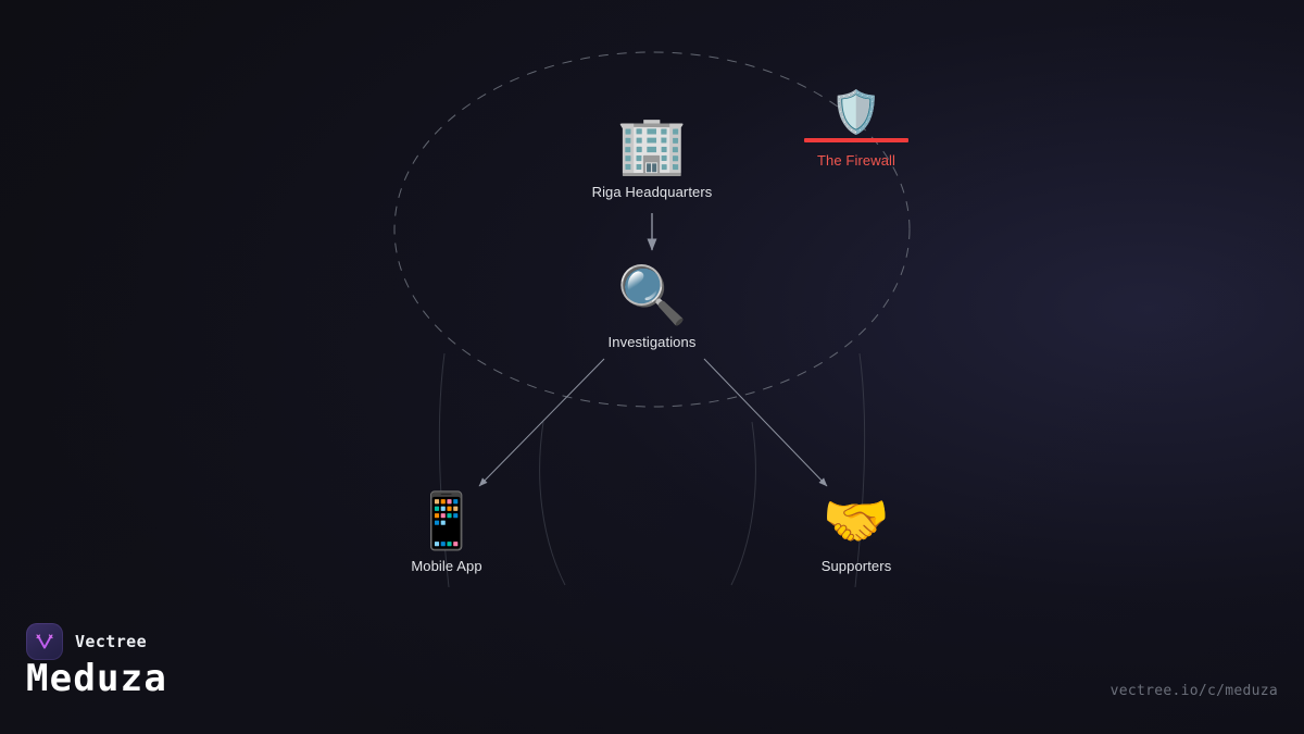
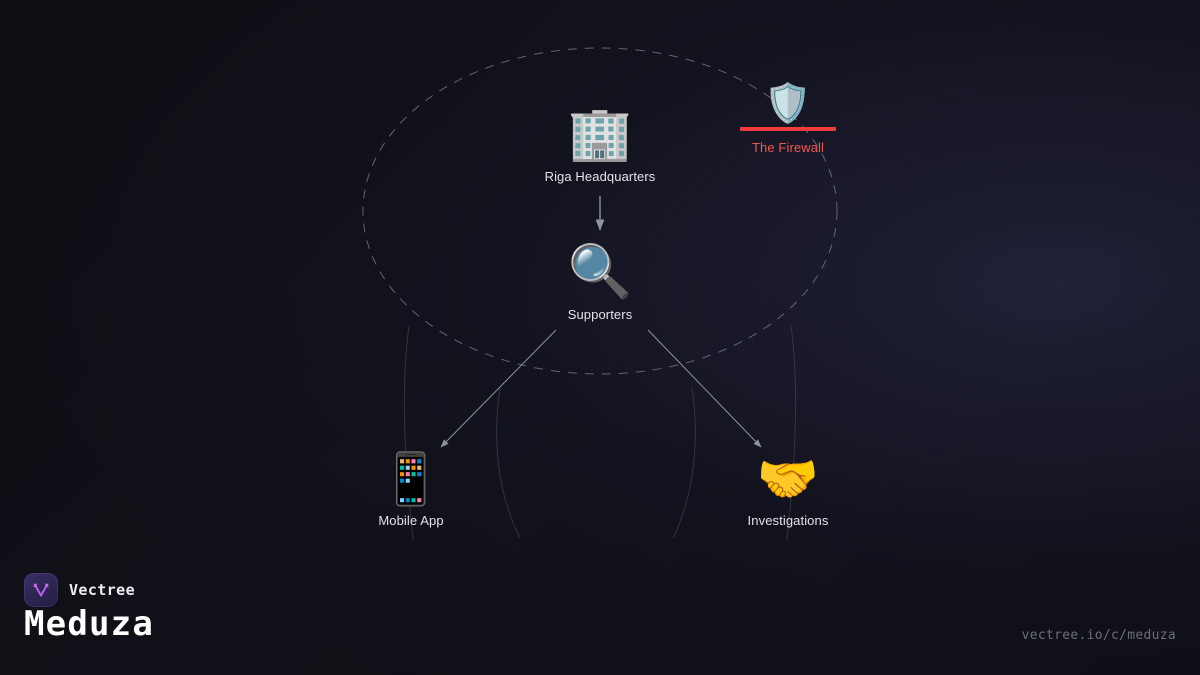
  🏢
  Riga Headquarters
  🔍
- Investigations
+ Supporters
  📱
  Mobile App
  🤝
- Supporters
+ Investigations
  🛡️
  The Firewall
  Vectree
  Meduza
  vectree.io/c/meduza
